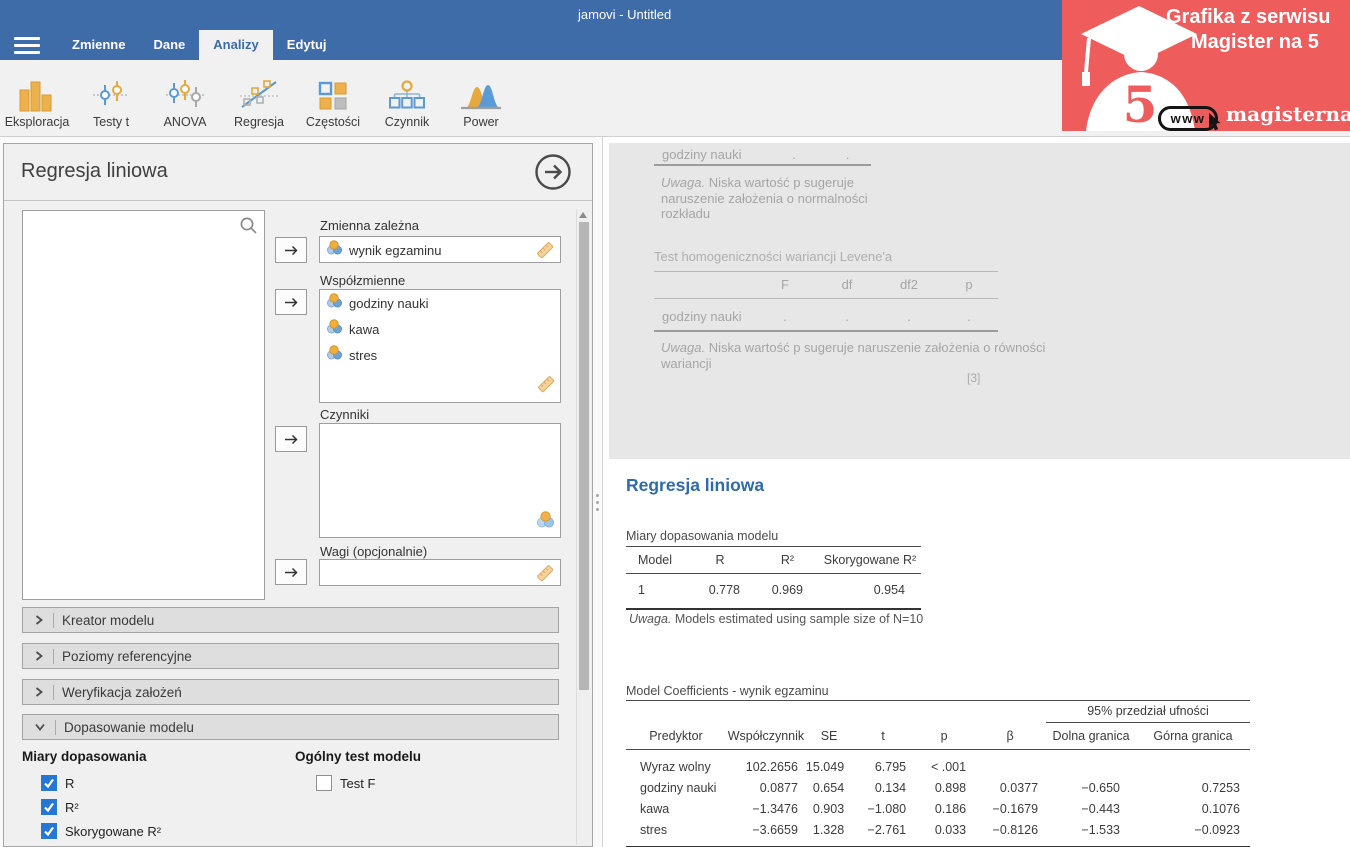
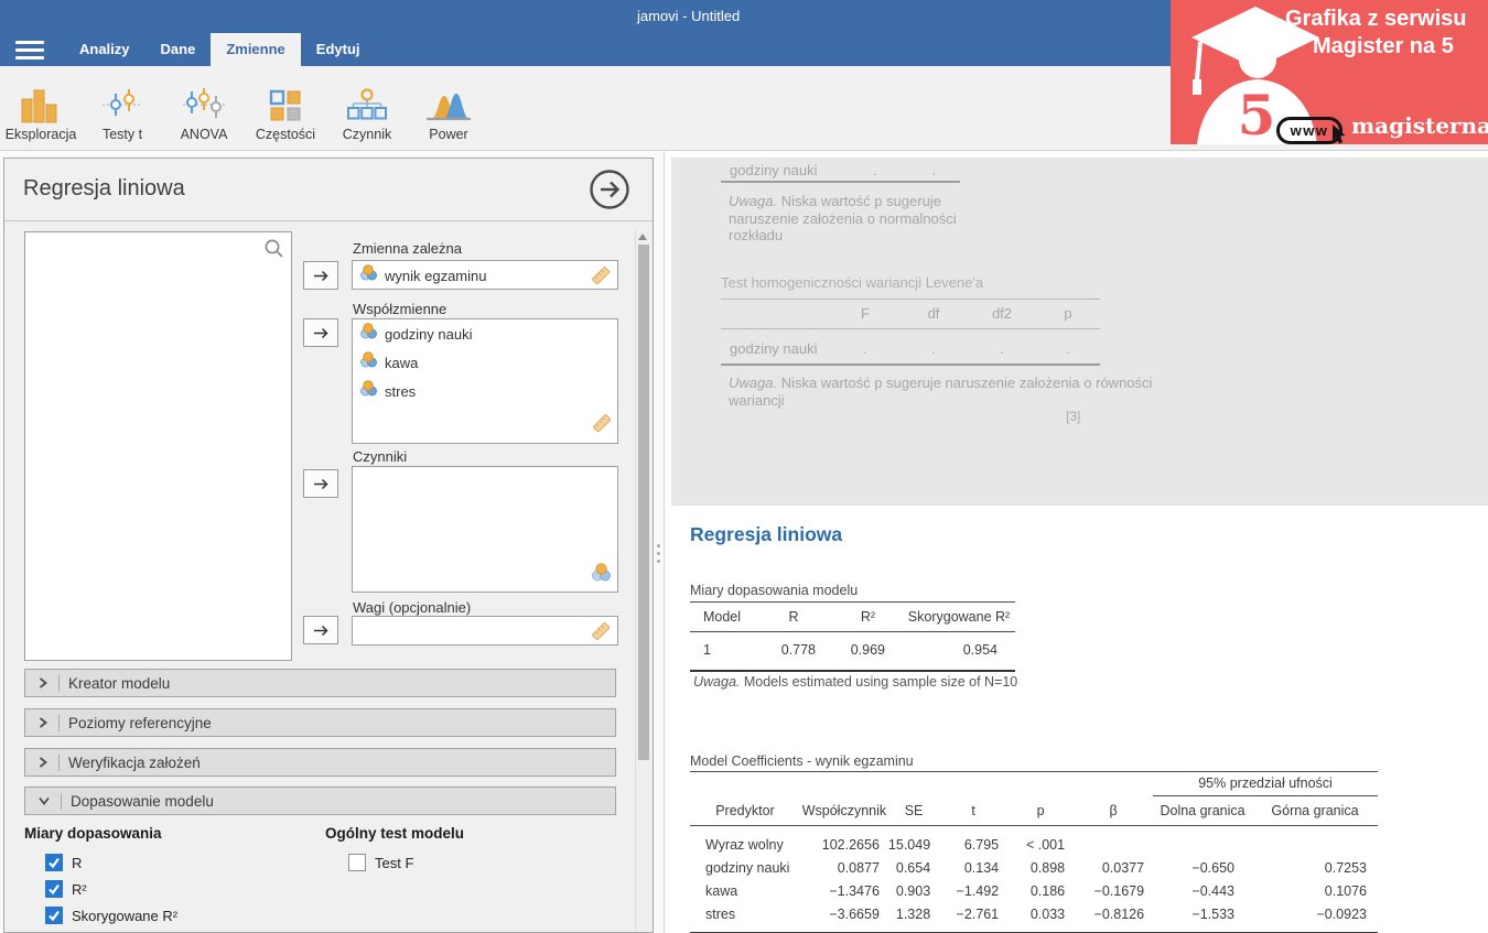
  jamovi - Untitled
- Zmienne
+ Analizy
  Dane
- Analizy
+ Zmienne
  Edytuj
  Eksploracja
  Testy t
  ANOVA
- Regresja
  Częstości
  Czynnik
  Power
  5
  Grafika z serwisu
  Magister na 5
  www
  magisterna
  Regresja liniowa
  Zmienna zależna
  wynik egzaminu
  Współzmienne
  godziny nauki
  kawa
  stres
  Czynniki
  Wagi (opcjonalnie)
  Kreator modelu
  Poziomy referencyjne
  Weryfikacja założeń
  Dopasowanie modelu
  Miary dopasowania
  Ogólny test modelu
  R
  R²
  Skorygowane R²
  Test F
  godziny nauki
  .
  .
  Uwaga. Niska wartość p sugeruje naruszenie założenia o normalności rozkładu
  Test homogeniczności wariancji Levene'a
  	F	df	df2	p
  godziny nauki	.	.	.	.
  Uwaga. Niska wartość p sugeruje naruszenie założenia o równości wariancji
  [3]
  Regresja liniowa
  Miary dopasowania modelu
  Model	R	R²	Skorygowane R²
  1	0.778	0.969	0.954
  Uwaga. Models estimated using sample size of N=10
  Model Coefficients - wynik egzaminu
  	95% przedział ufności
  Predyktor	Współczynnik	SE	t	p	β	Dolna granica	Górna granica
  Wyraz wolny	102.2656	15.049	6.795	< .001
  godziny nauki	0.0877	0.654	0.134	0.898	0.0377	−0.650	0.7253
- kawa	−1.3476	0.903	−1.080	0.186	−0.1679	−0.443	0.1076
+ kawa	−1.3476	0.903	−1.492	0.186	−0.1679	−0.443	0.1076
  stres	−3.6659	1.328	−2.761	0.033	−0.8126	−1.533	−0.0923
